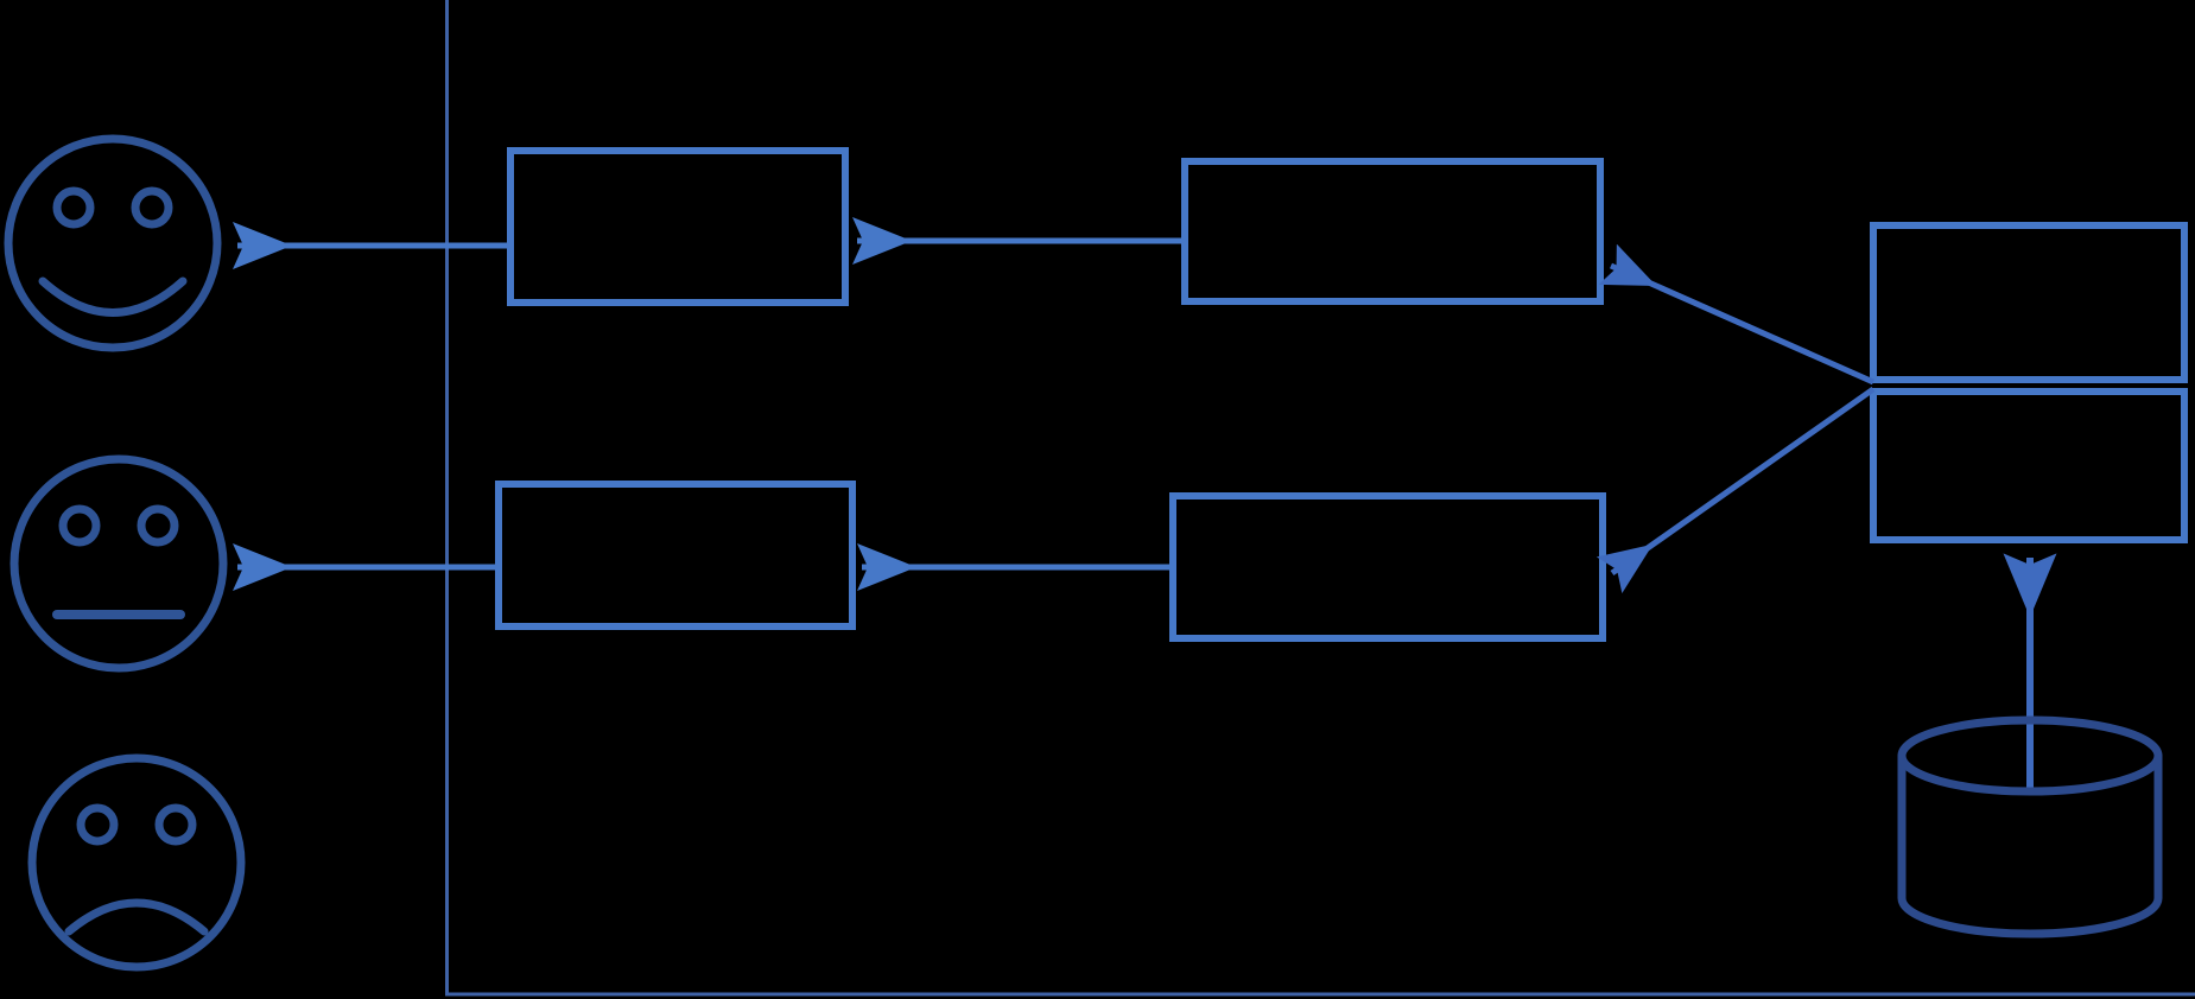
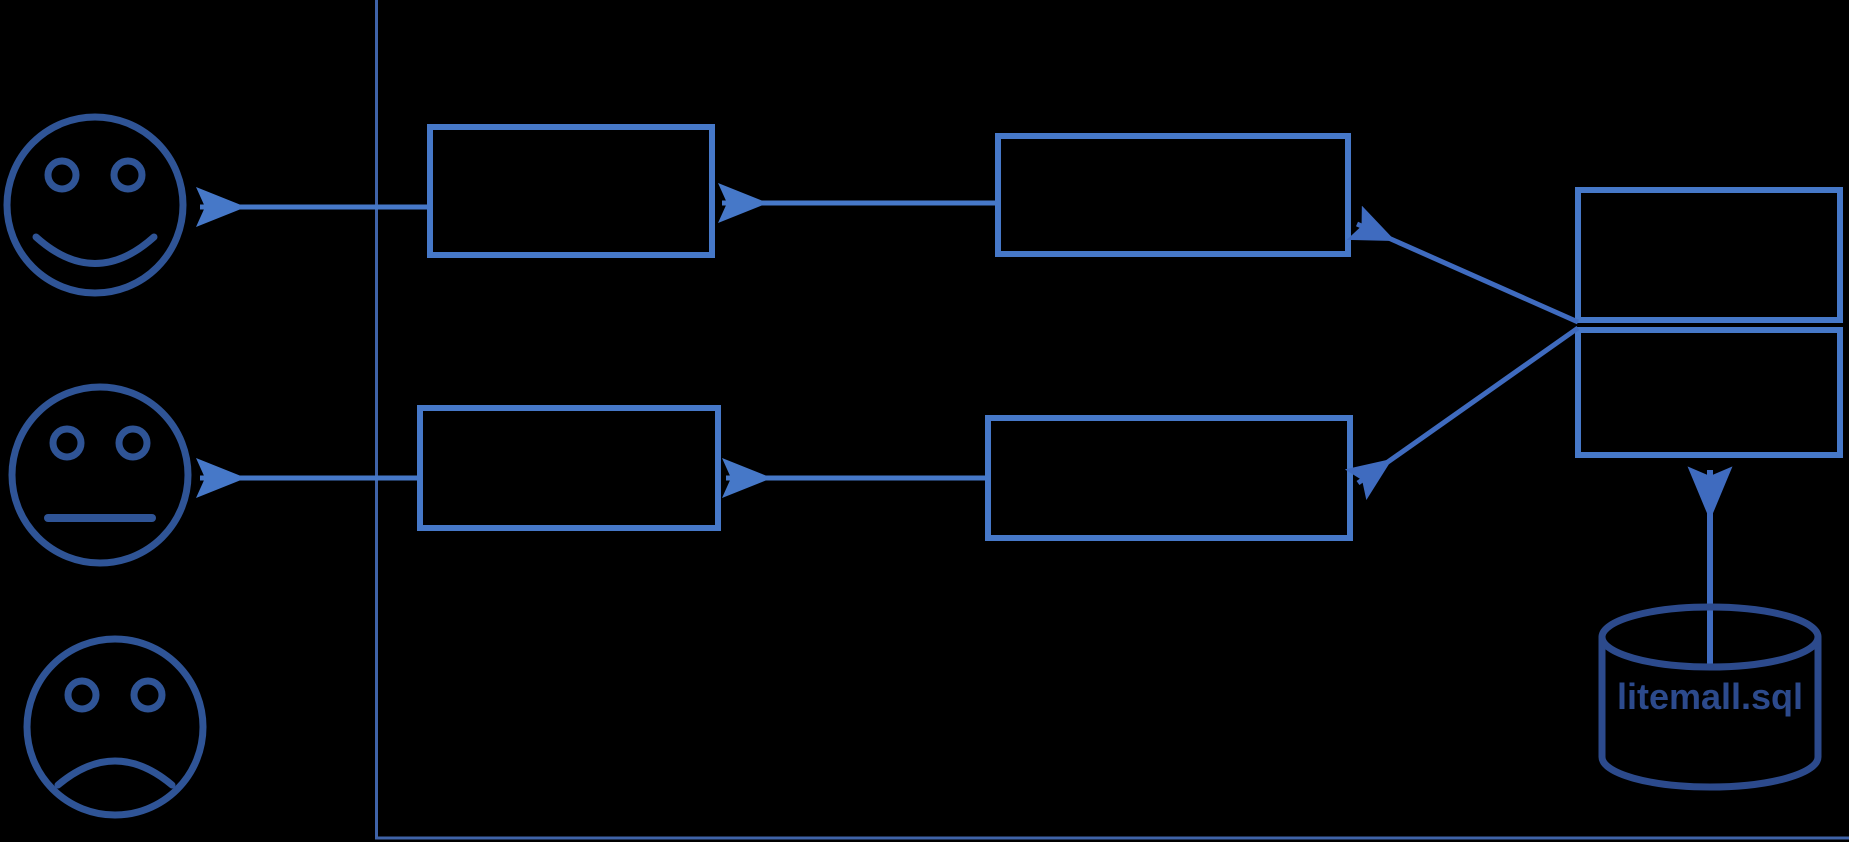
+ litemall.sql
